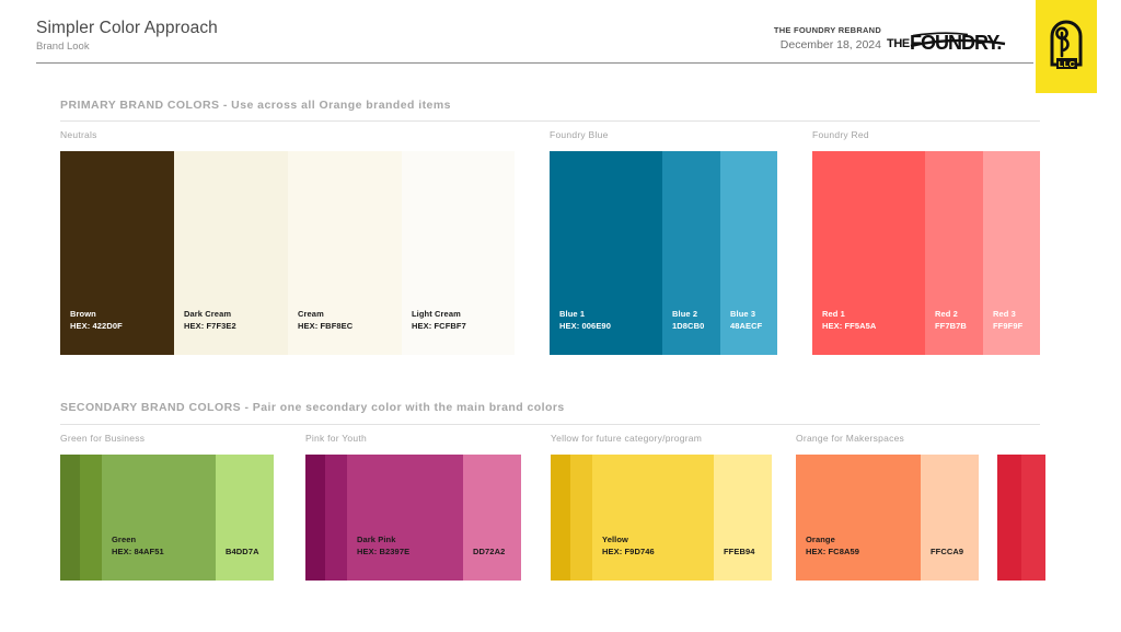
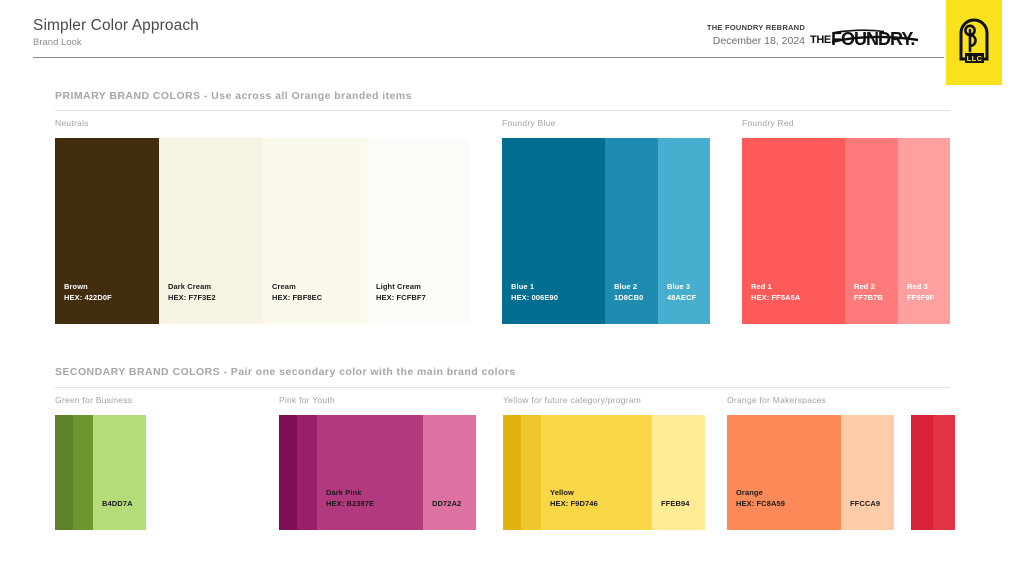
  Simpler Color Approach
  Brand Look
  THE FOUNDRY REBRAND
  December 18, 2024
  THE
  LLC
  PRIMARY BRAND COLORS - Use across all Orange branded items
  Neutrals
  Brown
  HEX: 422D0F
  Dark Cream
  HEX: F7F3E2
  Cream
  HEX: FBF8EC
  Light Cream
  HEX: FCFBF7
  Foundry Blue
  Blue 1
  HEX: 006E90
  Blue 2
  1D8CB0
  Blue 3
  48AECF
  Foundry Red
  Red 1
  HEX: FF5A5A
  Red 2
  FF7B7B
  Red 3
  FF9F9F
  SECONDARY BRAND COLORS - Pair one secondary color with the main brand colors
  Green for Business
- Green
- HEX: 84AF51
  B4DD7A
  Pink for Youth
  Dark Pink
  HEX: B2397E
  DD72A2
  Yellow for future category/program
  Yellow
  HEX: F9D746
  FFEB94
  Orange for Makerspaces
  Orange
  HEX: FC8A59
  FFCCA9
